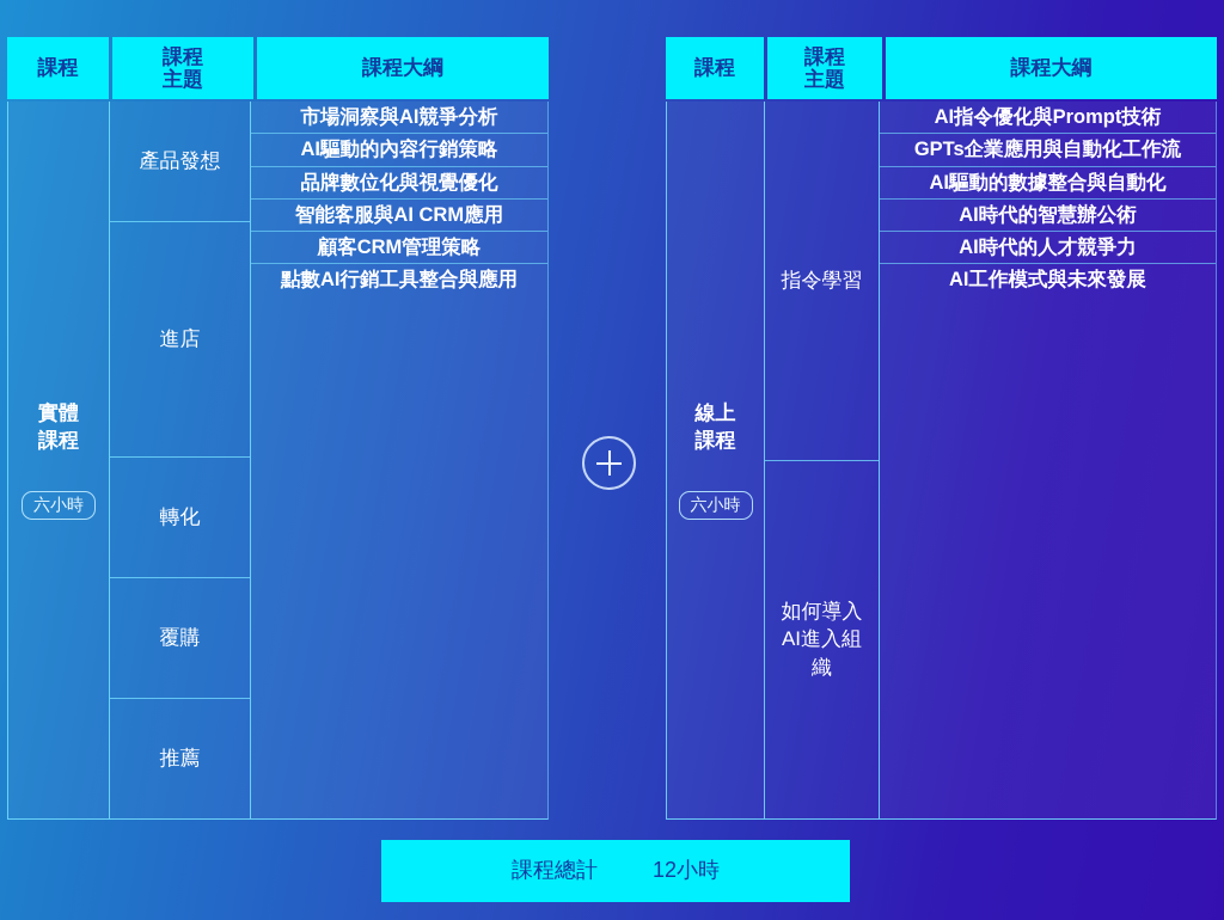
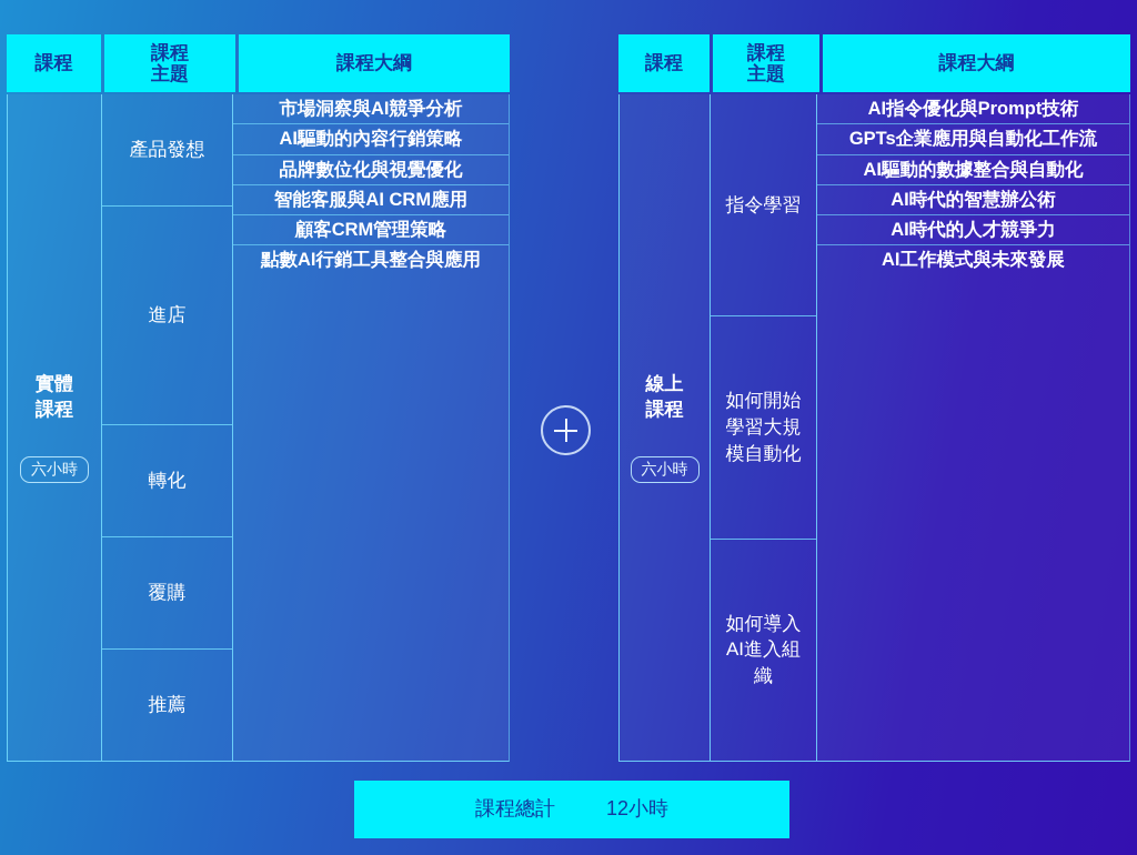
  課程
  課程
  主題
  課程大綱
  實體
  課程
  六小時
  產品發想
  進店
  轉化
  覆購
  推薦
  市場洞察與AI競爭分析
  AI驅動的內容行銷策略
  品牌數位化與視覺優化
  智能客服與AI CRM應用
  顧客CRM管理策略
  點數AI行銷工具整合與應用
  課程
  課程
  主題
  課程大綱
  線上
  課程
  六小時
  指令學習
+ 如何開始
+ 學習大規
+ 模自動化
  如何導入
  AI進入組
  織
  AI指令優化與Prompt技術
  GPTs企業應用與自動化工作流
  AI驅動的數據整合與自動化
  AI時代的智慧辦公術
  AI時代的人才競爭力
  AI工作模式與未來發展
  課程總計
  12小時
